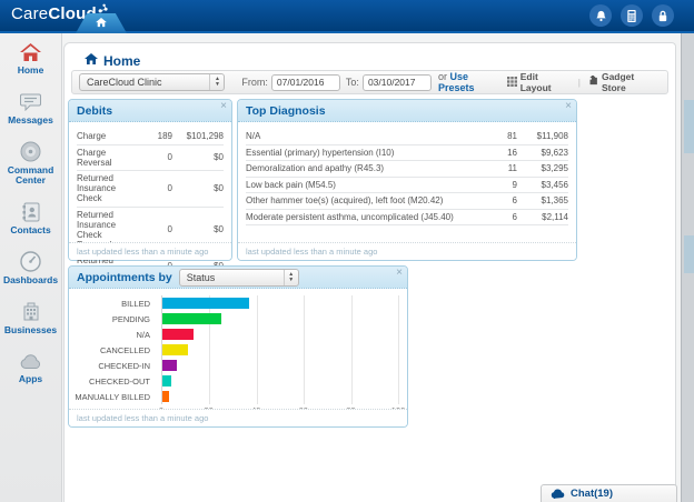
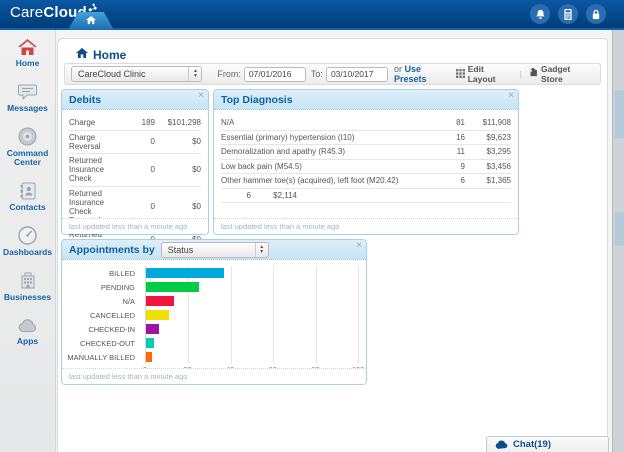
  CareClou
  Home
  Messages
  Command Center
  Contacts
  Dashboards
  Businesses
  Apps
  Home
  CareCloud Clinic
  From:
  07/01/2016
  To:
  03/10/2017
  or Use Presets
  Edit Layout
  |
  Gadget Store
  Debits
  ×
  Charge
  189
  $101,298
  Charge Reversal
  0
  $0
  Returned Insurance Check
  0
  $0
  Returned Insurance Check
  0
  $0
  last updated less than a minute ago
  Top Diagnosis
  ×
  N/A
  81
  $11,908
  Essential (primary) hypertension (I10)
  16
  $9,623
  Demoralization and apathy (R45.3)
  11
  $3,295
  Low back pain (M54.5)
  9
  $3,456
  Other hammer toe(s) (acquired), left foot (M20.42)
  6
  $1,365
- Moderate persistent asthma, uncomplicated (J45.40)
  6
  $2,114
  last updated less than a minute ago
  Appointments by
  Status
  ×
  BILLED
  PENDING
  N/A
  CANCELLED
  CHECKED-IN
  CHECKED-OUT
  MANUALLY BILLED
  last updated less than a minute ago
  Chat(19)
